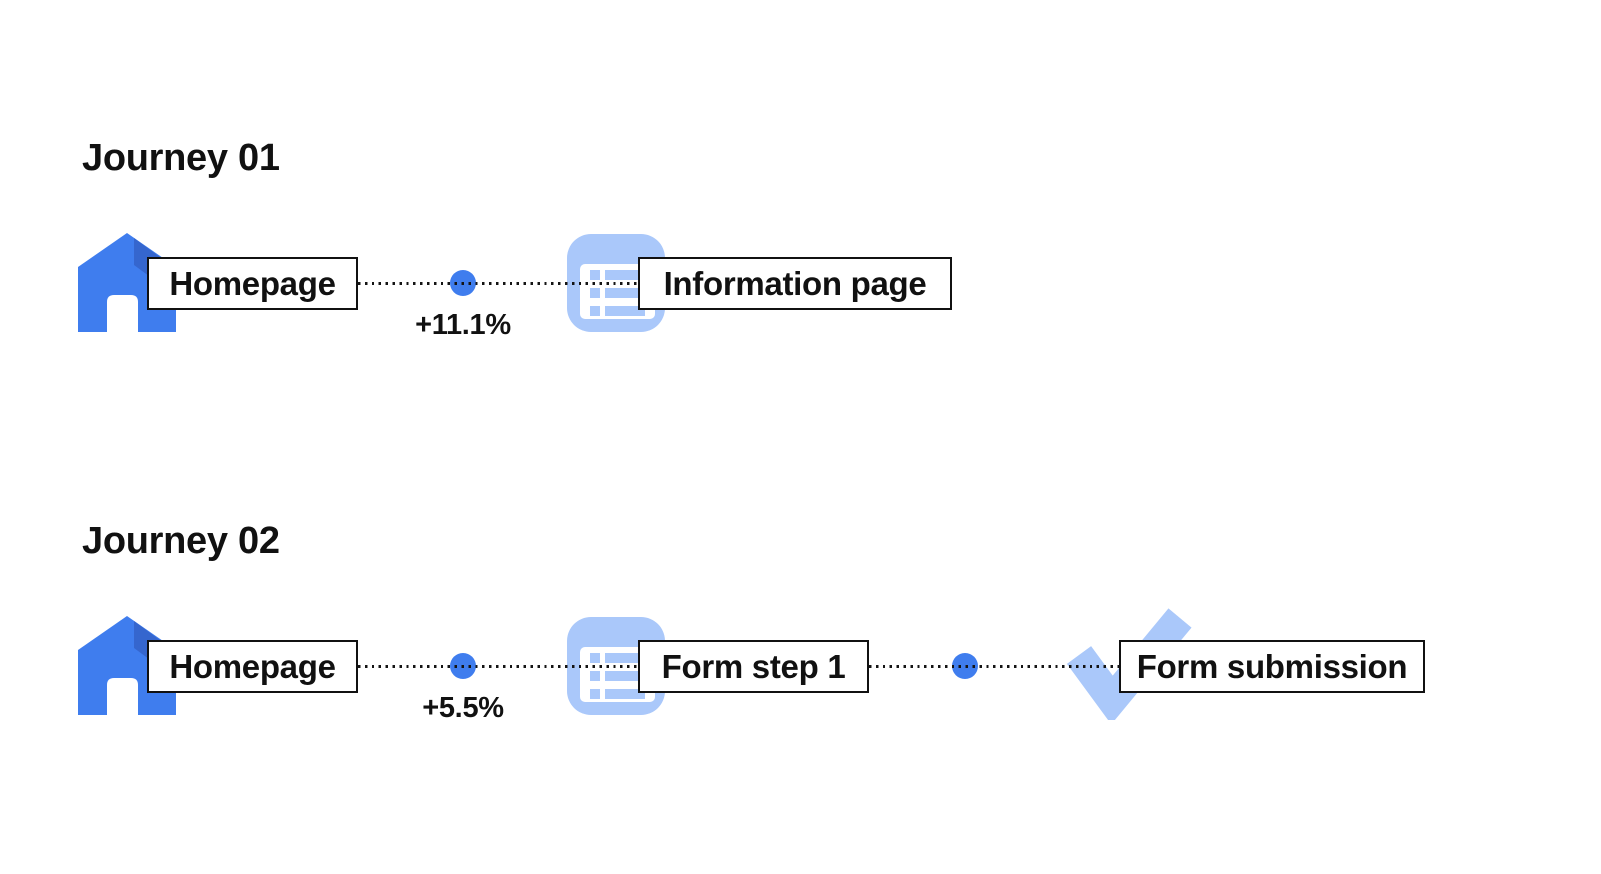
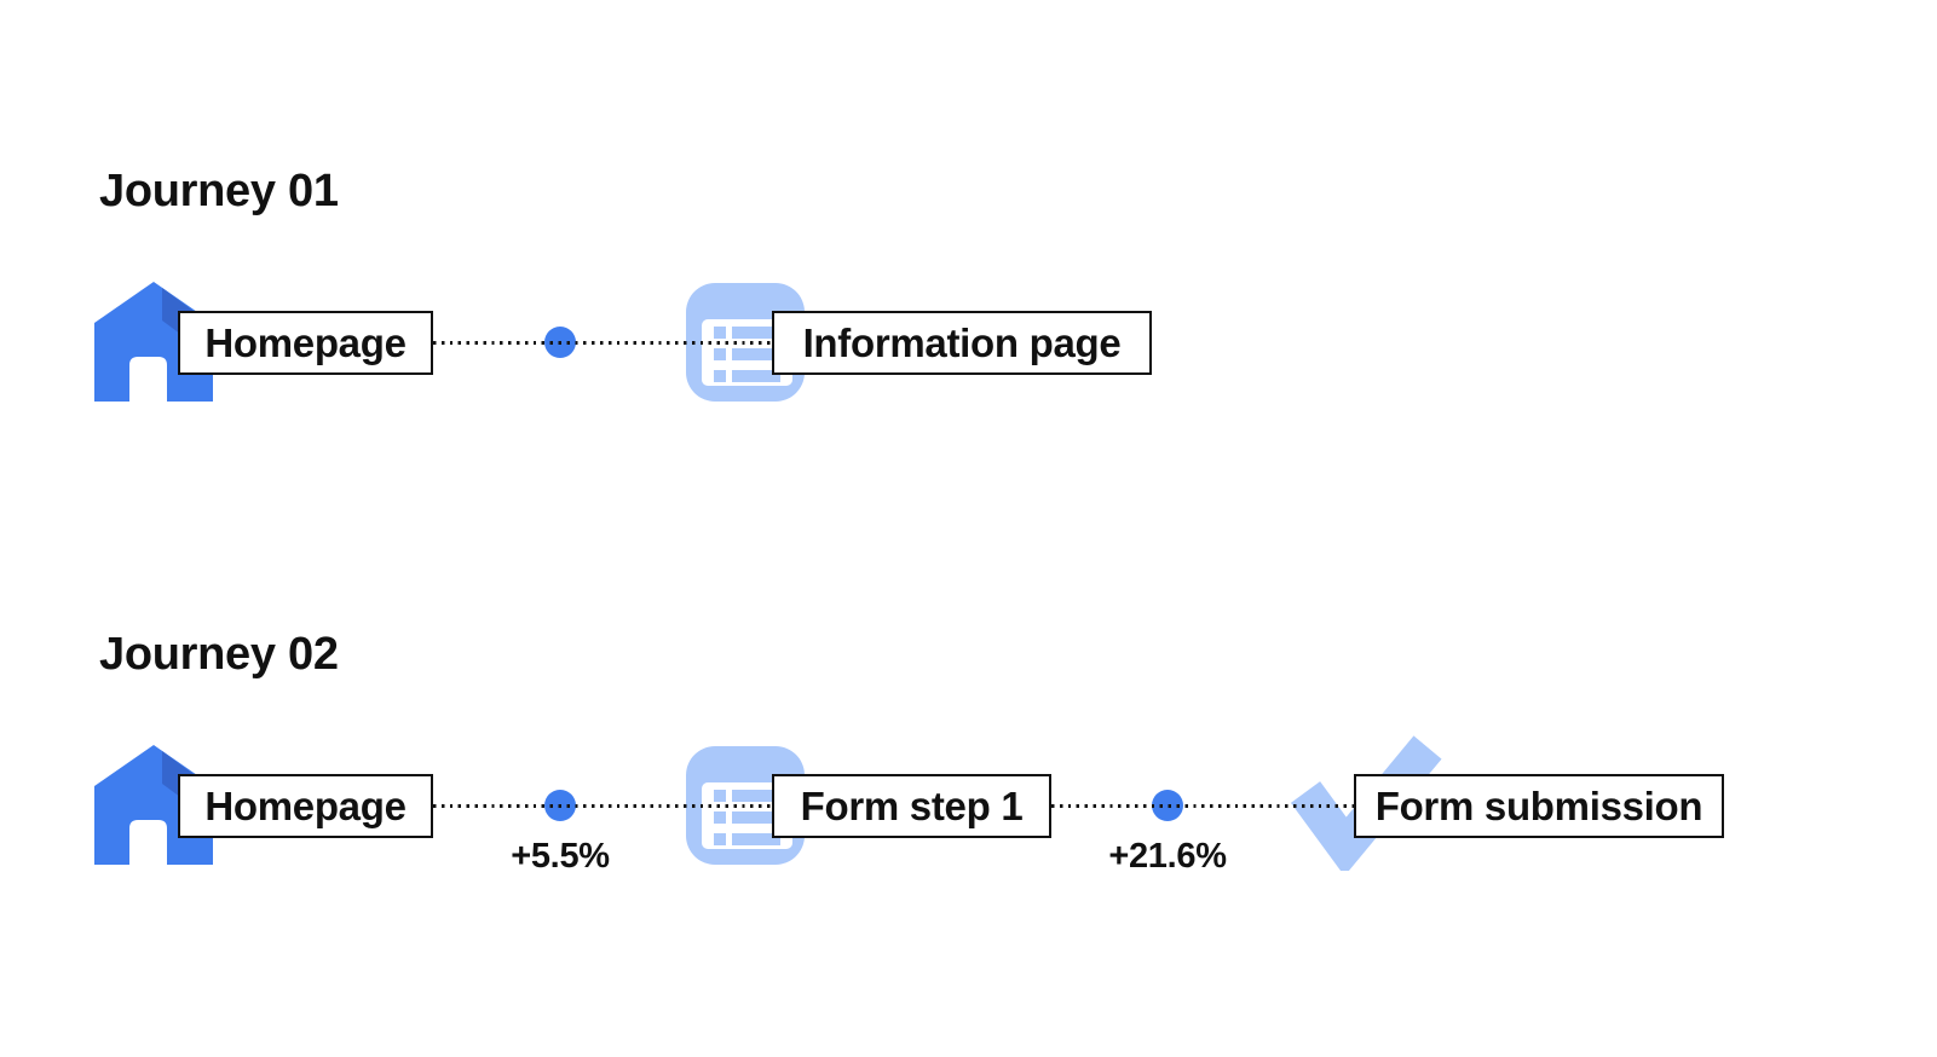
  Journey 01
  Homepage
  Information page
- +11.1%
  Journey 02
  Homepage
  Form step 1
  Form submission
  +5.5%
+ +21.6%
